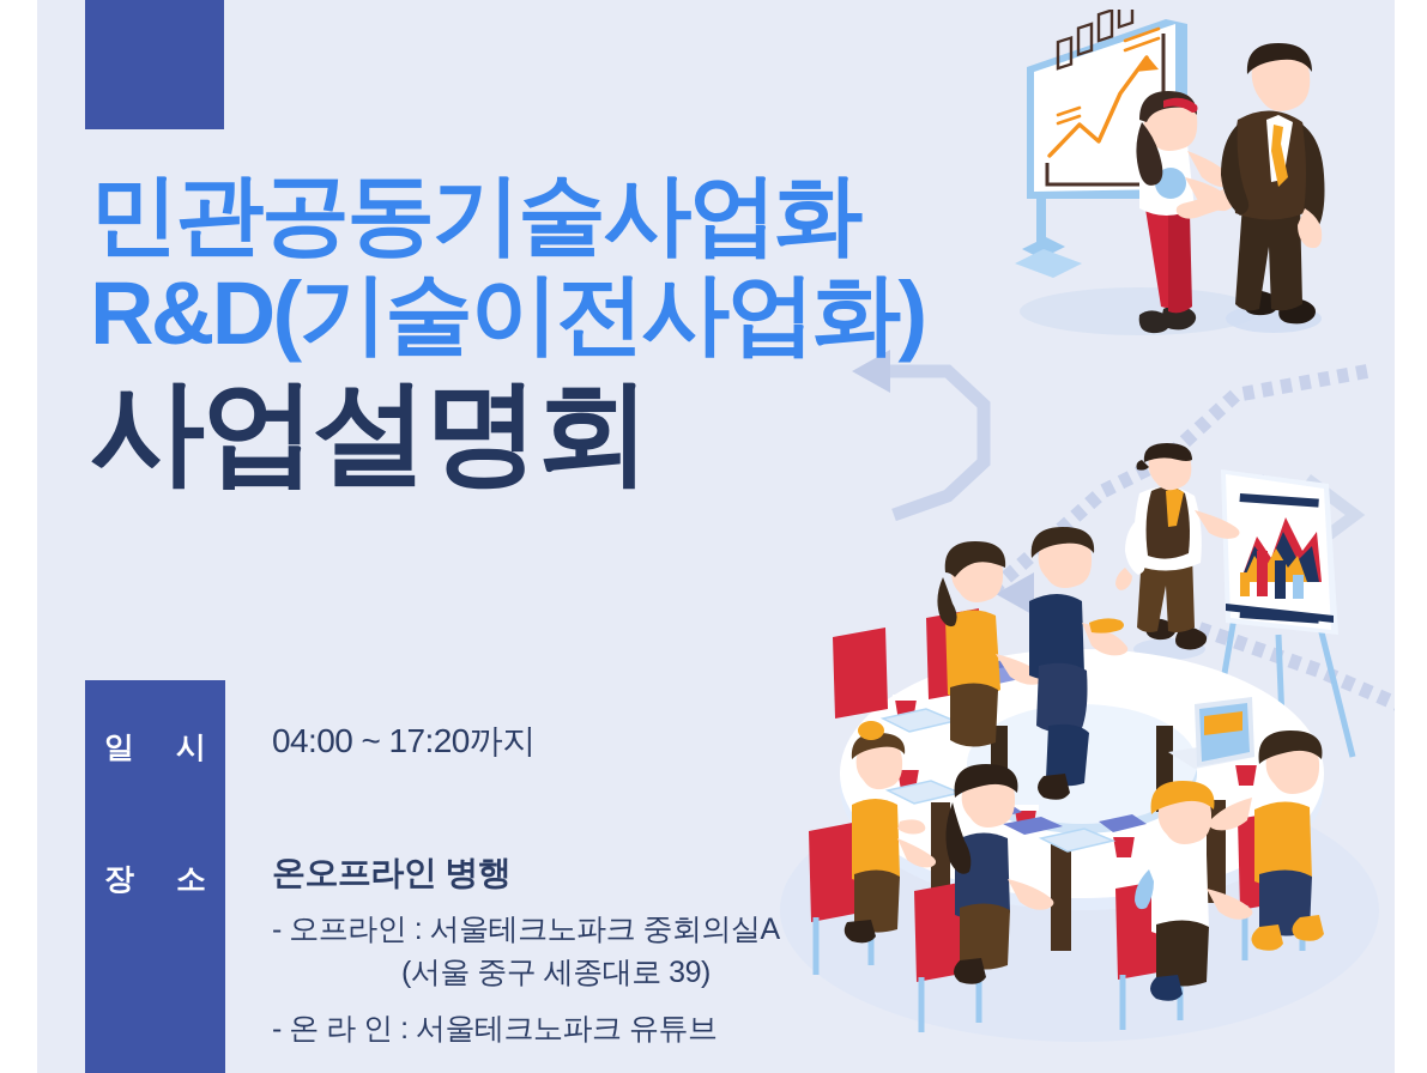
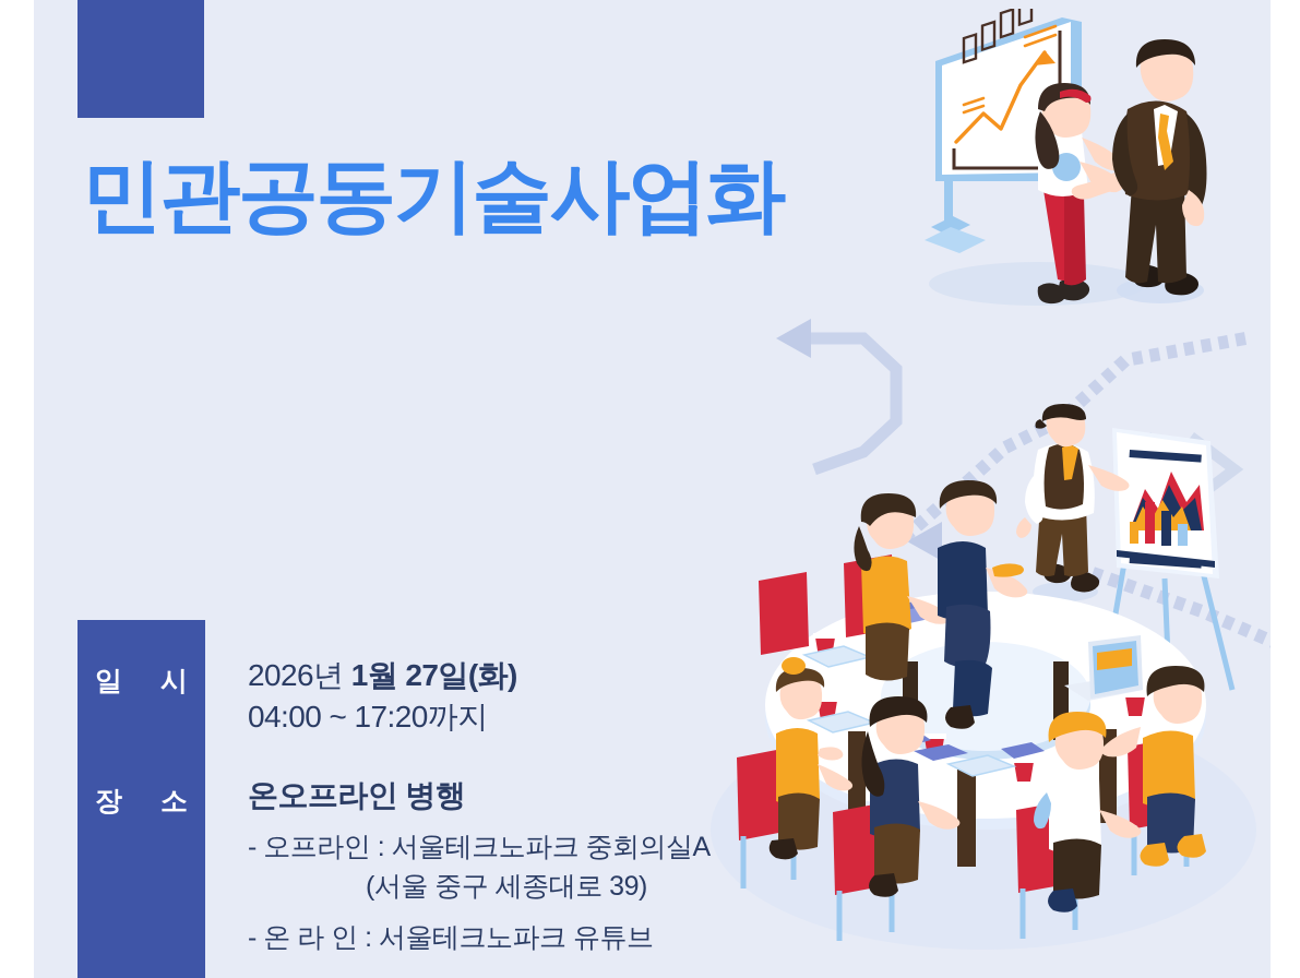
  민관공동기술사업화
- R&D(기술이전사업화)
- 사업설명회
  일
  시
+ 2026년 1월 27일(화)
  04:00 ~ 17:20까지
  장
  소
  온오프라인 병행
  - 오프라인 : 서울테크노파크 중회의실A
  (서울 중구 세종대로 39)
  - 온 라 인 : 서울테크노파크 유튜브
